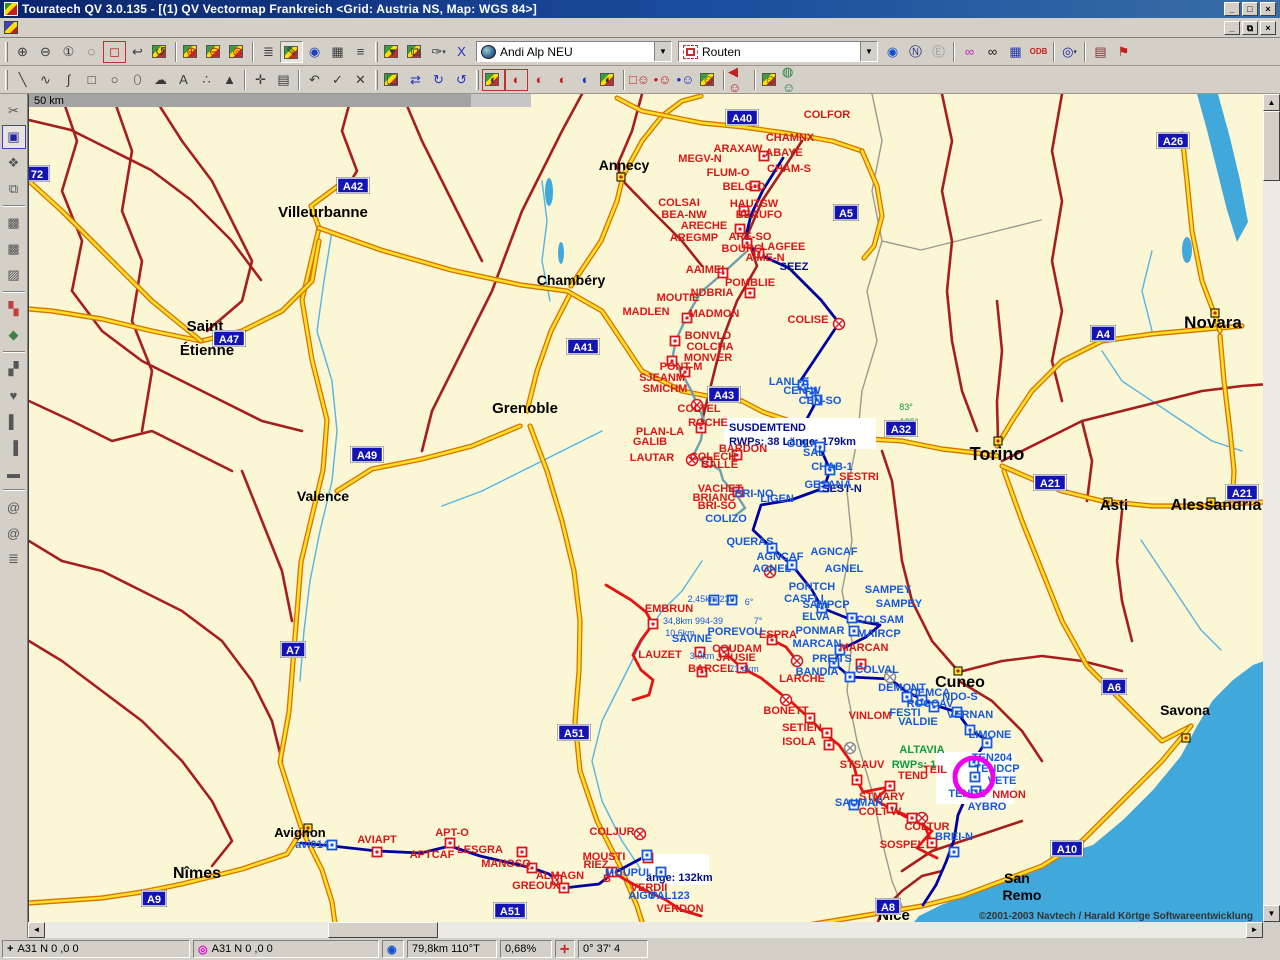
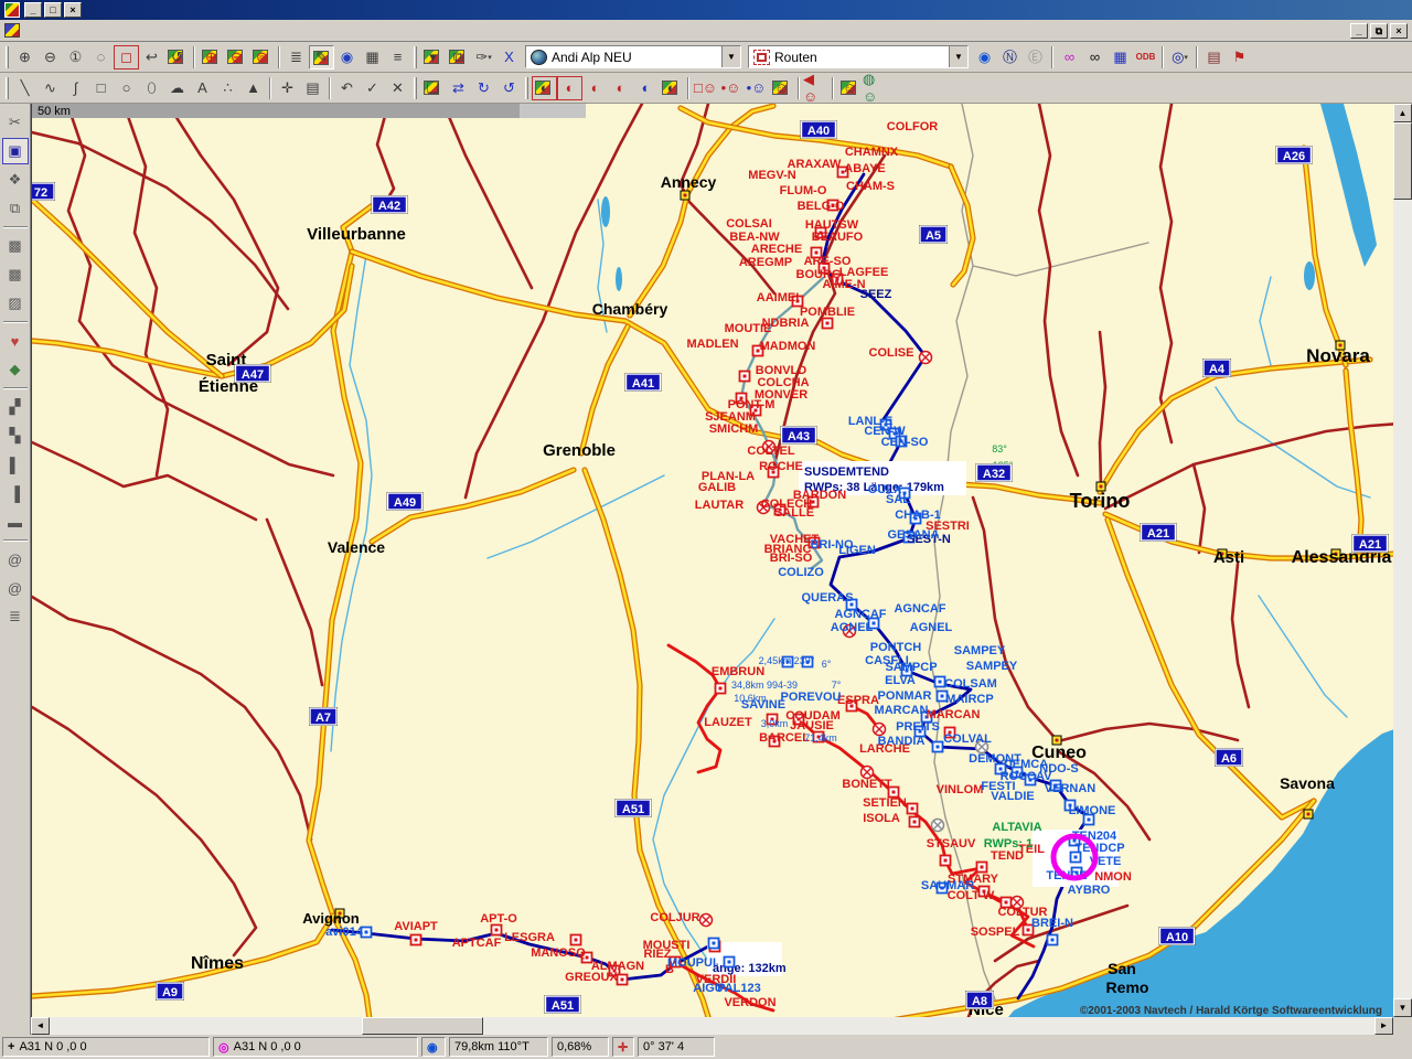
- Touratech QV 3.0.135 - [(1) QV Vectormap Frankreich <Grid: Austria NS, Map: WGS 84>]
  _
  □
  ×
  _
  ⧉
  ×
  ⊕
  ⊖
  ①
  ◌
  ◻
  ↩
  ↺
  ⊕
  ⊖
  ⊜
  ≣
  ✎
  ◉
  ▦
  ≡
  ▾
  ⧉
  ✑
  X
  Andi Alp NEU
  ▼
  Routen
  ▼
  ◉
  Ⓝ
  Ⓔ
  ∞
  ∞
  ▦
  ODB
  ◎
  ▤
  ⚑
  ╲
  ∿
  ∫
  □
  ○
  ⬯
  ☁
  A
  ∴
  ▲
  ✛
  ▤
  ↶
  ✓
  ✕
  ❏
  ⇄
  ↻
  ↺
  ◐
  ◐
  ◐
  ◐
  ◐
  ◐
  □☺
  •☺
  •☺
  ☺
  ◀☺
  ☺
  ◍☺
  ✂
  ▣
  ❖
  ⧉
  ▩
  ▩
  ▨
- ▚
+ ♥
  ◆
  ▞
- ♥
+ ▚
  ▌
  ▐
  ▬
  @
  @
  ≣
  SUSDEMTEND
  RWPs: 38 Länge79km
  änge: 132km
  COLFOR
  CHAMNX
  ABAYE
  ARAXAW
  MEGV-N
  FLUM-O
  CHAM-S
  BELG-O
  COLSAI
  HAUTSW
  BEA-NW
  BEAUFO
  ARECHE
  AREGMP
  ARE-SO
  BOURG
  LAGFEE
  AIME-N
  AAIMEI
  POMBLIE
  NDBRIA
  MOUTIE
  MADLEN
  MADMON
  BONVLD
  COLCHA
  MONVER
  PONT-M
  SJEANM
  SMICHM
  COLISE
  COLTEL
  ROCHE
  PLAN-LA
  GALIB
  LAUTAR
  COLECH
  BARDON
  SALLE
  VACHET
  BRIANC
  BRI-SO
  SESTRI
  EMBRUN
  LAUZET
  COUDAM
  JAUSIE
  BARCEL
  ESPRA
  MARCAN
  LARCHE
  BONETT
  SETIEN
  ISOLA
  STSAUV
  TEIL
  TEND
  STMARY
  COLT-W
  COLTUR
  SOSPEL
  NMON
  VINLOM
  AVIAPT
  APT-O
  APTCAF
  LESGRA
  MANOSQ
  ALMAGN
  GREOUX
  COLJUR
  MOUSTI
  RIEZ
  VERDII
  VERDON
  B
  SEEZ
  SEST-N
  LANL-E
  CEN-W
  CEN-SO
  OULX
  SAL
  CHAB-1
  GESANA
  BRI-NO
  LIGEN
  COLIZO
  QUERAS
  AGNCAF
  AGNCAF
  AGNEL
  AGNEL
  PONTCH
  SAMPEY
  SAMPEY
  SAMPCP
  CASFLI
  ELVA
  COLSAM
  MAIRCP
  PONMAR
  MARCAN
  PREITS
  BANDIA
  COLVAL
  DEMONT
  DEMCA
  ROCCAV
  NDO-S
  FESTI
  VALDIE
  VERNAN
  LIMONE
  TEDCP
  ETE
  SAUMAR
  BREI-N
  AYBRO
  avi014
  AIGU
  PAL123
  MOUPUI
  SAVINE
  POREVOU
  2,45km 239°
  6°
  34,8km 994-39
  10,6km
  3,0km
  71,4km
  7°
  83°
  ALTAVIA
  RWPs: 1
  Annecy
  Villeurbanne
  Chambéry
  Saint
  Étienne
  Grenoble
  Valence
  Nîmes
  Avignon
  Torino
  Novara
  Asti
  Alessandria
  Cuneo
  Savona
  San
  Remo
  Nice
  A40
  A42
  A5
  A26
  A47
  A41
  A43
  A32
  A4
  A49
  A21
  A21
  A7
  A51
  A6
  A9
  A51
  A10
  A8
  72
  50 km
  ©2001-2003 Navtech / Harald Körtge Softwareentwicklung
  ▲
  ▼
  ◄
  ►
  +
  A31 N 0 ,0 0
  ◎
  A31 N 0 ,0 0
  ◉
  79,8km 110°T
  0,68%
  ✛
  0° 37' 4
